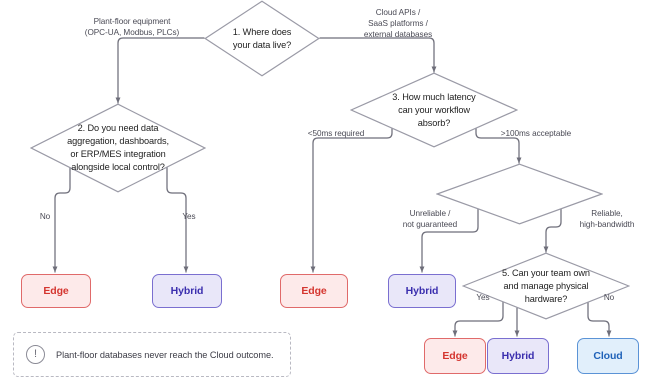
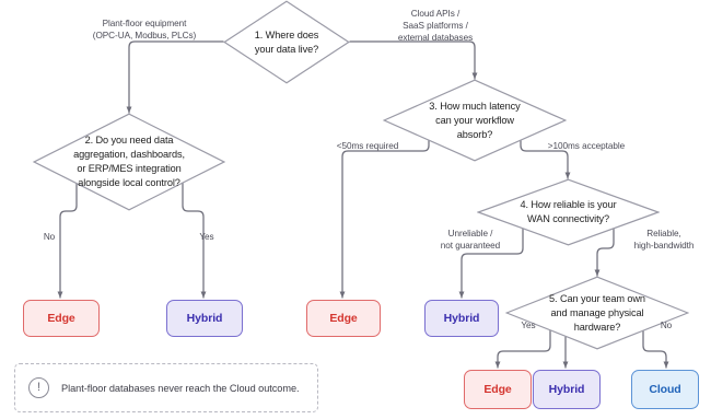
  1. Where does
  your data live?
  2. Do you need data
  aggregation, dashboards,
  or ERP/MES integration
  alongside local control?
  3. How much latency
  can your workflow
  absorb?
+ 4. How reliable is your
+ WAN connectivity?
  5. Can your team own
  and manage physical
  hardware?
  Plant-floor equipment
  (OPC-UA, Modbus, PLCs)
  Cloud APIs /
  SaaS platforms /
  external databases
  No
  Yes
  <50ms required
  >100ms acceptable
  Unreliable /
  not guaranteed
  Reliable,
  high-bandwidth
  Yes
  No
  Edge
  Hybrid
  Edge
  Hybrid
  Edge
  Hybrid
  Cloud
  !
  Plant-floor databases never reach the Cloud outcome.
